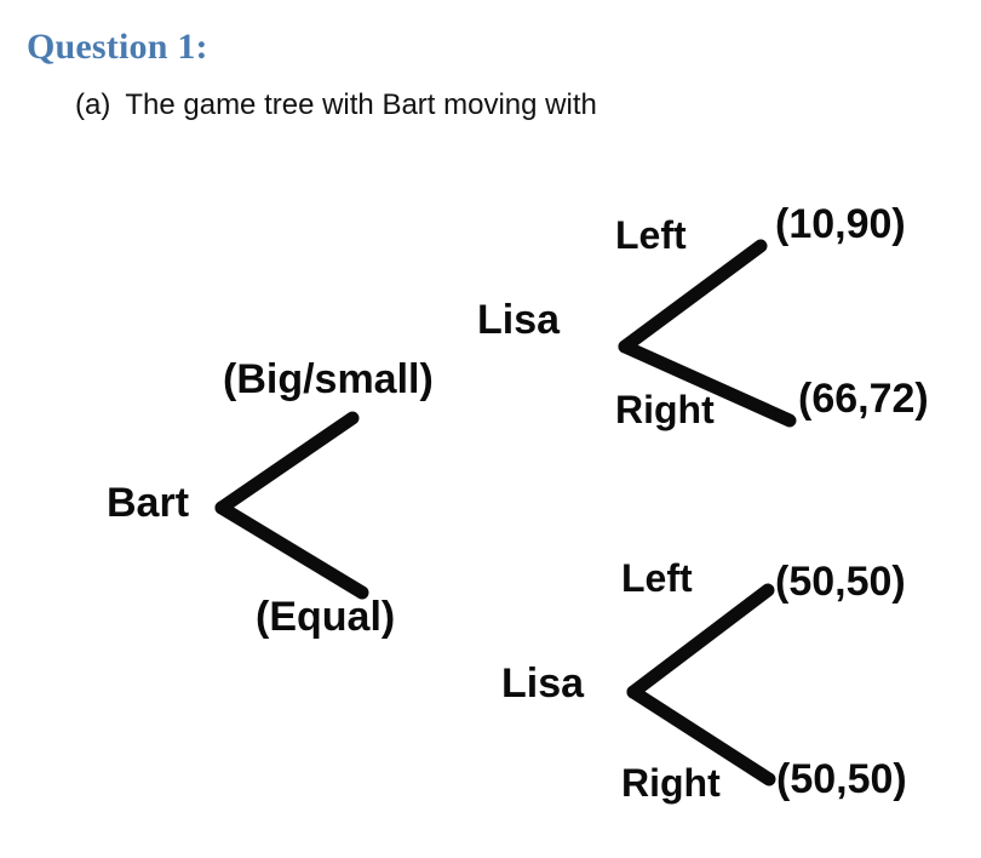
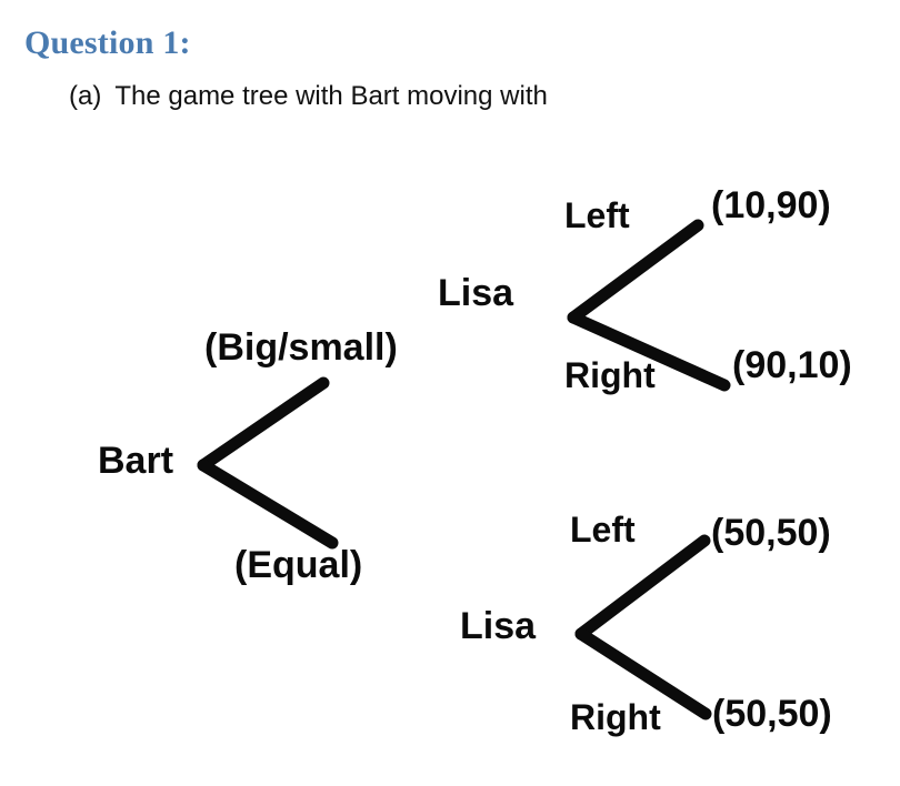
  Question 1:
  (a) The game tree with Bart moving with
  Bart
  (Big/small)
  (Equal)
  Lisa
  Left
  Right
  (10,90)
- (66,72)
+ (90,10)
  Lisa
  Left
  Right
  (50,50)
  (50,50)
